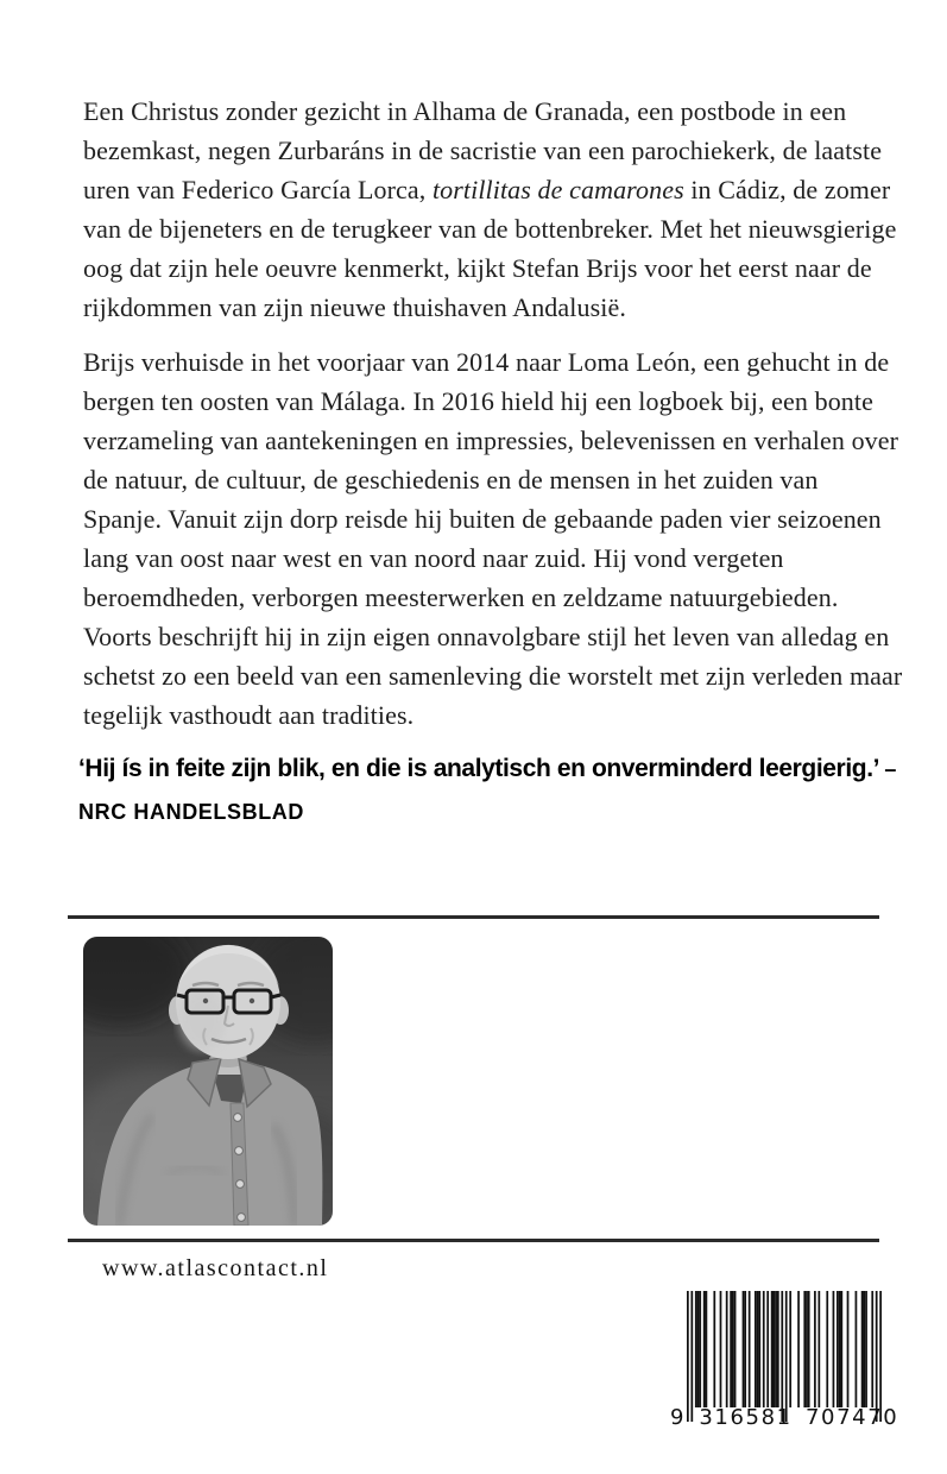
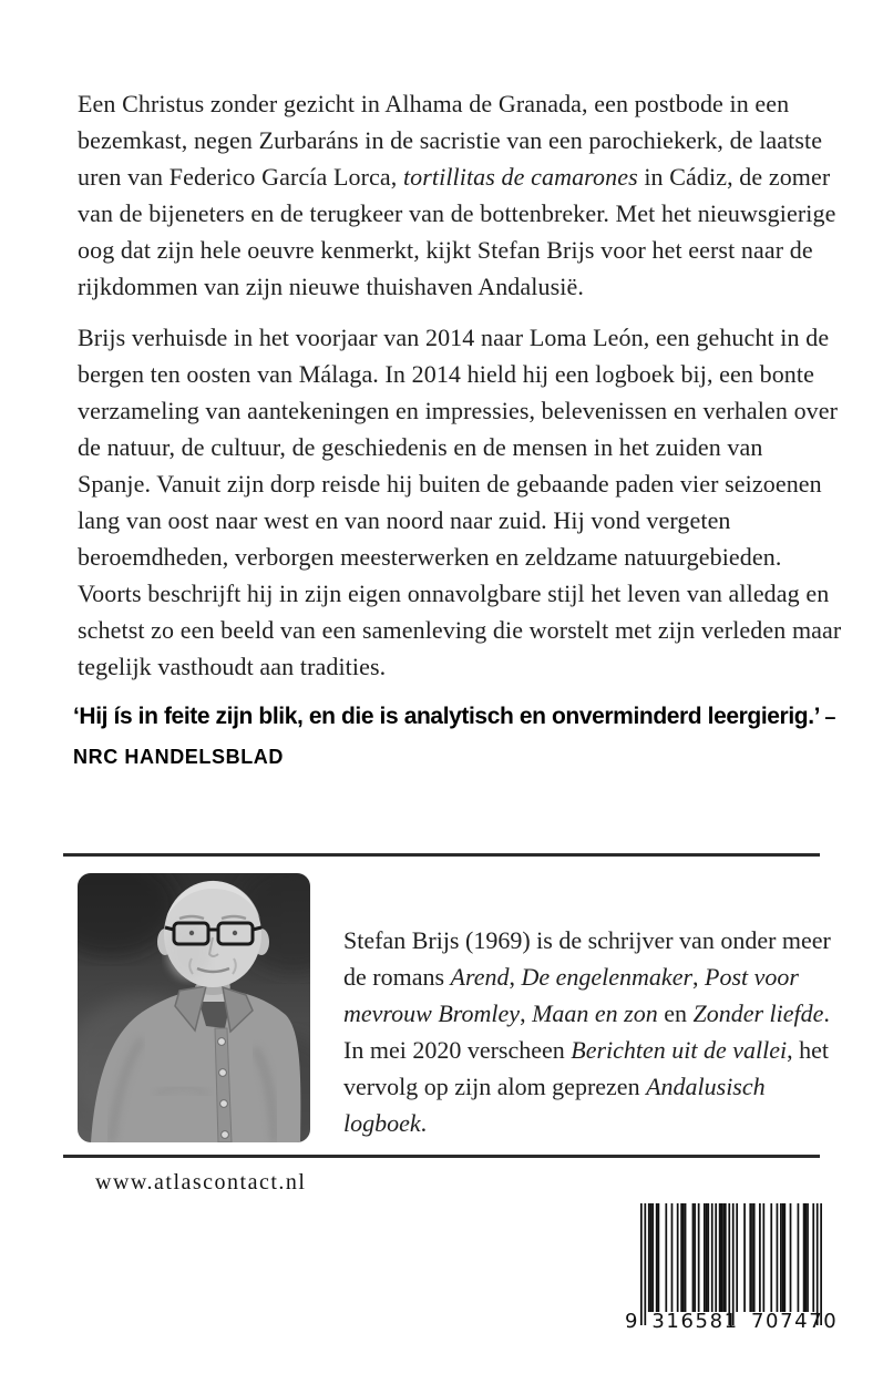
  Een Christus zonder gezicht in Alhama de Granada, een postbode in een bezemkast, negen Zurbaráns in de sacristie van een parochiekerk, de laatste uren van Federico García Lorca, tortillitas de camarones in Cádiz, de zomer van de bijeneters en de terugkeer van de bottenbreker. Met het nieuwsgierige oog dat zijn hele oeuvre kenmerkt, kijkt Stefan Brijs voor het eerst naar de rijkdommen van zijn nieuwe thuishaven Andalusië.
- Brijs verhuisde in het voorjaar van 2014 naar Loma León, een gehucht in de bergen ten oosten van Málaga. In 2016 hield hij een logboek bij, een bonte verzameling van aantekeningen en impressies, belevenissen en verhalen over de natuur, de cultuur, de geschiedenis en de mensen in het zuiden van Spanje. Vanuit zijn dorp reisde hij buiten de gebaande paden vier seizoenen lang van oost naar west en van noord naar zuid. Hij vond vergeten beroemdheden, verborgen meesterwerken en zeldzame natuurgebieden. Voorts beschrijft hij in zijn eigen onnavolgbare stijl het leven van alledag en schetst zo een beeld van een samenleving die worstelt met zijn verleden maar tegelijk vasthoudt aan tradities.
+ Brijs verhuisde in het voorjaar van 2014 naar Loma León, een gehucht in de bergen ten oosten van Málaga. In 2014 hield hij een logboek bij, een bonte verzameling van aantekeningen en impressies, belevenissen en verhalen over de natuur, de cultuur, de geschiedenis en de mensen in het zuiden van Spanje. Vanuit zijn dorp reisde hij buiten de gebaande paden vier seizoenen lang van oost naar west en van noord naar zuid. Hij vond vergeten beroemdheden, verborgen meesterwerken en zeldzame natuurgebieden. Voorts beschrijft hij in zijn eigen onnavolgbare stijl het leven van alledag en schetst zo een beeld van een samenleving die worstelt met zijn verleden maar tegelijk vasthoudt aan tradities.
  ‘Hij ís in feite zijn blik, en die is analytisch en onverminderd leergierig.’ – NRC HANDELSBLAD
+ Stefan Brijs (1969) is de schrijver van onder meer de romans Arend, De engelenmaker, Post voor mevrouw Bromley, Maan en zon en Zonder liefde. In mei 2020 verscheen Berichten uit de vallei, het vervolg op zijn alom geprezen Andalusisch logboek.
  www.atlascontact.nl
  9 316581 707470
